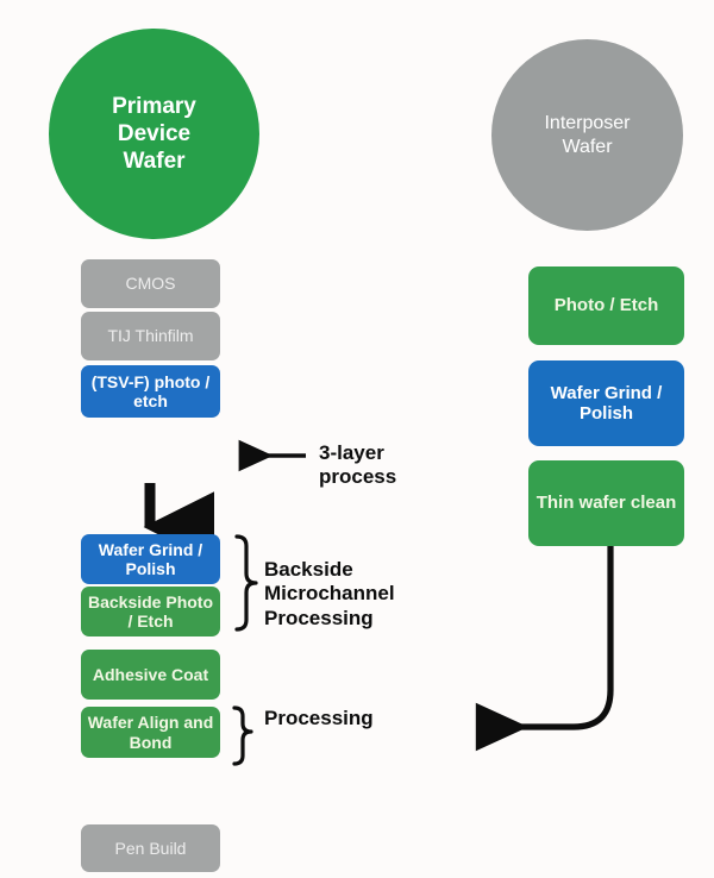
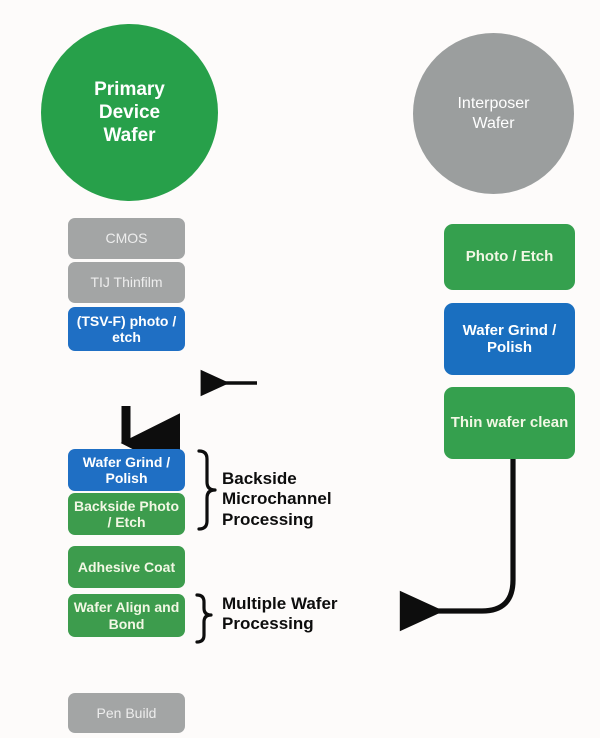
  Primary
  Device
  Wafer
  Interposer
  Wafer
  CMOS
  TIJ Thinfilm
  (TSV-F) photo / etch
  Wafer Grind / Polish
  Backside Photo / Etch
  Adhesive Coat
  Wafer Align and Bond
  Pen Build
  Photo / Etch
  Wafer Grind / Polish
  Thin wafer clean
- 3-layer
- process
  Backside
  Microchannel
  Processing
+ Multiple Wafer
  Processing
